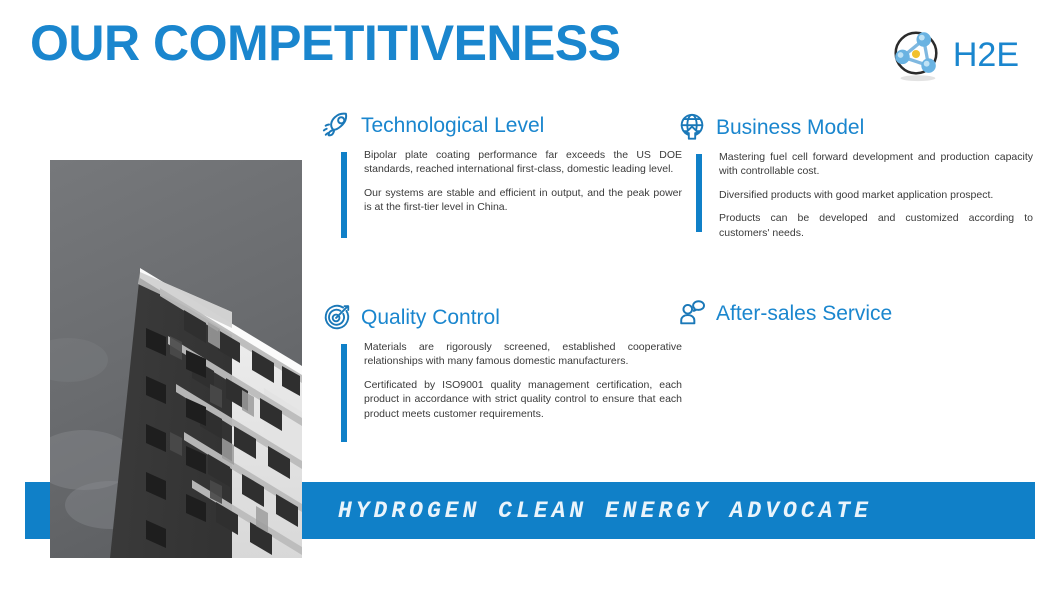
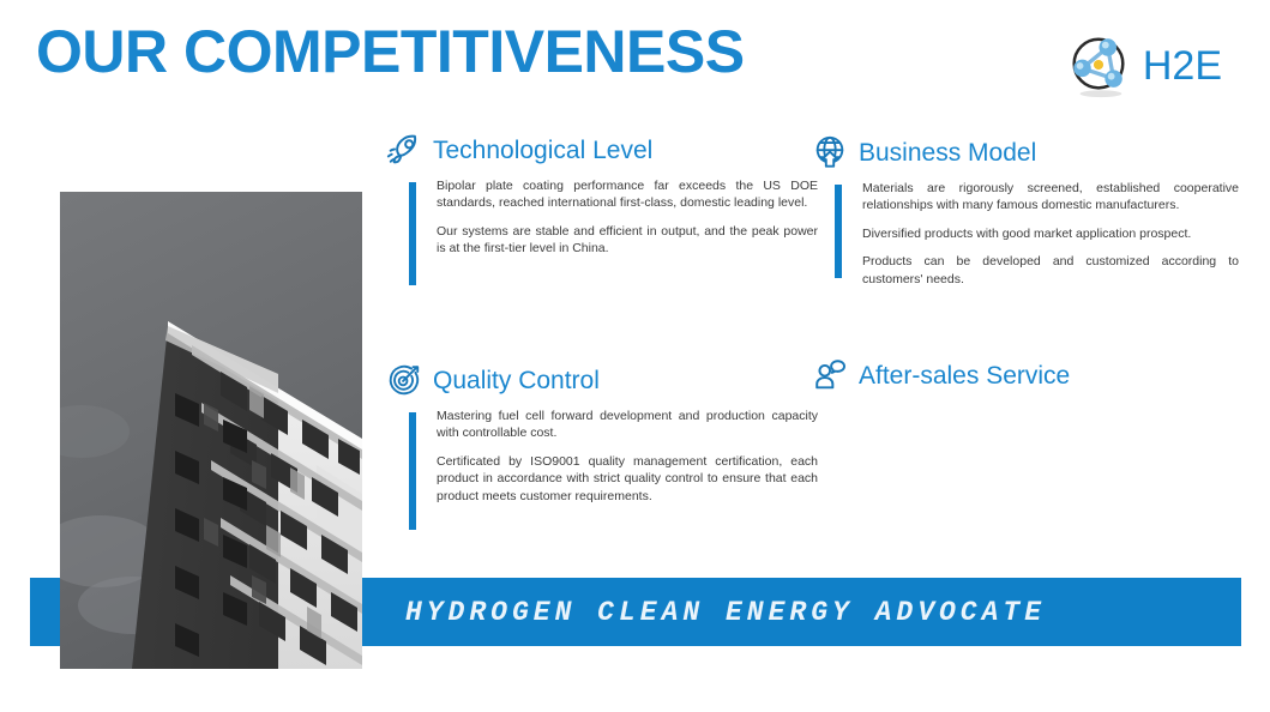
  OUR COMPETITIVENESS
  H2E
  HYDROGEN CLEAN ENERGY ADVOCATE
  Technological Level
  Bipolar plate coating performance far exceeds the US DOE standards, reached international first-class, domestic leading level.
  Our systems are stable and efficient in output, and the peak power is at the first-tier level in China.
  Business Model
- Mastering fuel cell forward development and production capacity with controllable cost.
+ Materials are rigorously screened, established cooperative relationships with many famous domestic manufacturers.
  Diversified products with good market application prospect.
  Products can be developed and customized according to customers' needs.
  Quality Control
- Materials are rigorously screened, established cooperative relationships with many famous domestic manufacturers.
+ Mastering fuel cell forward development and production capacity with controllable cost.
  Certificated by ISO9001 quality management certification, each product in accordance with strict quality control to ensure that each product meets customer requirements.
  After-sales Service
